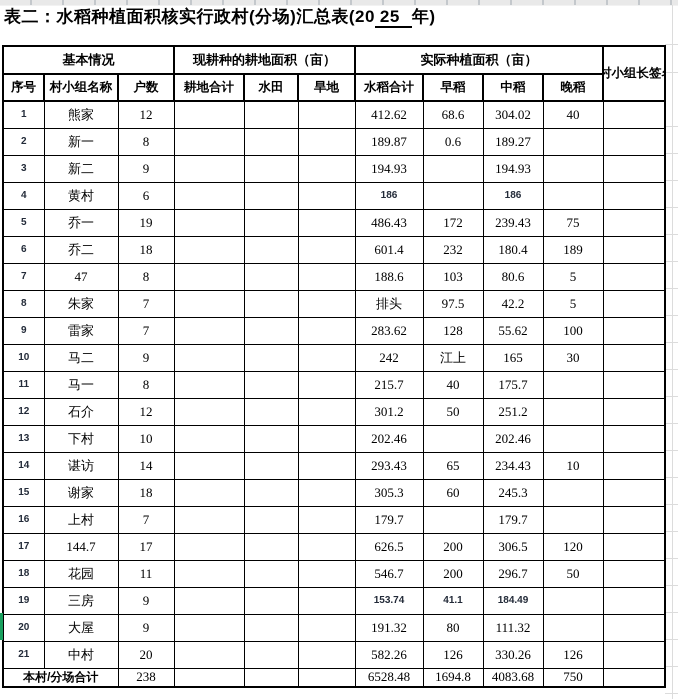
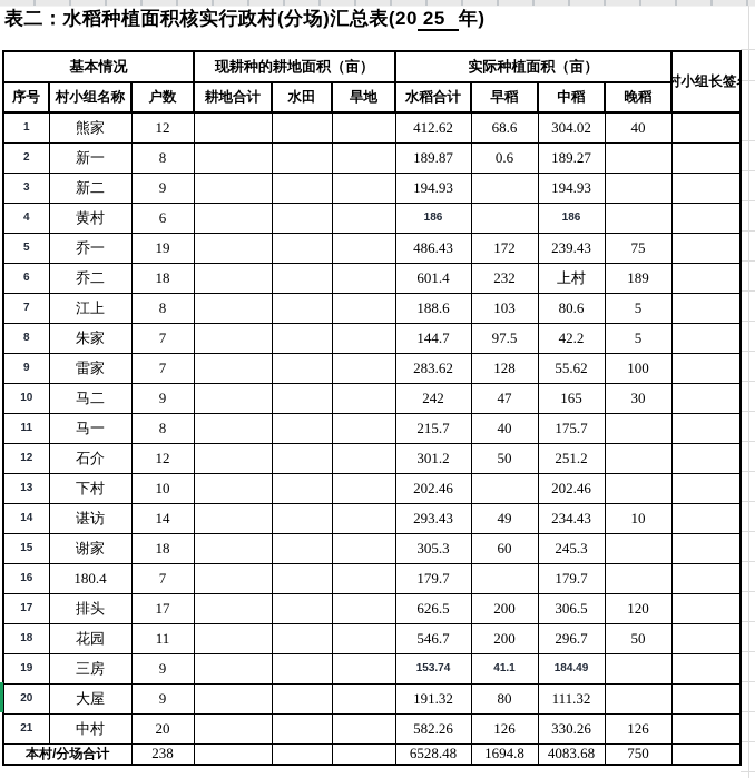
  表二：水稻种植面积核实行政村(分场)汇总表(20 25 年)
  基本情况	现耕种的耕地面积（亩）	实际种植面积（亩）	村小组长签
  序号	村小组名称	户数	耕地合计	水田	旱地	水稻合计	早稻	中稻	晚稻
  1	熊家	12				412.62	68.6	304.02	40
  2	新一	8				189.87	0.6	189.27
  3	新二	9				194.93		194.93
  4	黄村	6				186		186
  5	乔一	19				486.43	172	239.43	75
- 6	乔二	18				601.4	232	180.4	189
+ 6	乔二	18				601.4	232	上村	189
- 7	47	8				188.6	103	80.6	5
+ 7	江上	8				188.6	103	80.6	5
- 8	朱家	7				排头	97.5	42.2	5
+ 8	朱家	7				144.7	97.5	42.2	5
  9	雷家	7				283.62	128	55.62	100
- 10	马二	9				242	江上	165	30
+ 10	马二	9				242	47	165	30
  11	马一	8				215.7	40	175.7
  12	石介	12				301.2	50	251.2
  13	下村	10				202.46		202.46
- 14	谌访	14				293.43	65	234.43	10
+ 14	谌访	14				293.43	49	234.43	10
  15	谢家	18				305.3	60	245.3
- 16	上村	7				179.7		179.7
+ 16	180.4	7				179.7		179.7
- 17	144.7	17				626.5	200	306.5	120
+ 17	排头	17				626.5	200	306.5	120
  18	花园	11				546.7	200	296.7	50
  19	三房	9				153.74	41.1	184.49
  20	大屋	9				191.32	80	111.32
  21	中村	20				582.26	126	330.26	126
  本村/分场合计	238				6528.48	1694.8	4083.68	750
